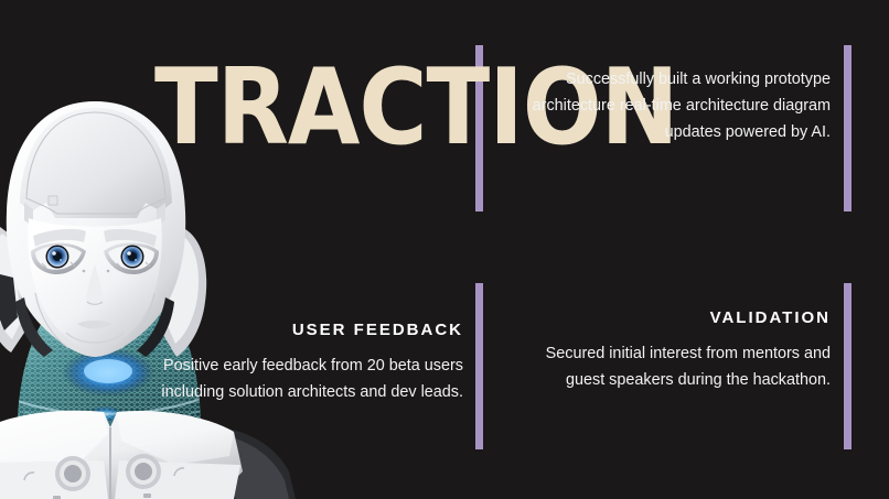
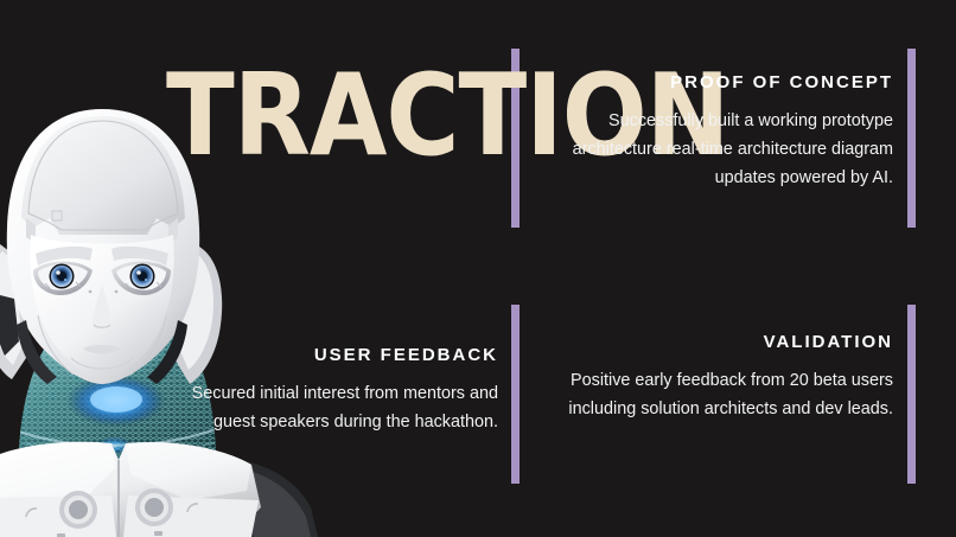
  TRACTI
+ PROOF OF CONCEPT
  Successfully built a working prototype architecture real-time architecture diagram updates powered by AI.
  VALIDATION
- Secured initial interest from mentors and guest speakers during the hackathon.
+ Positive early feedback from 20 beta users including solution architects and dev leads.
  USER FEEDBACK
- Positive early feedback from 20 beta users including solution architects and dev leads.
+ Secured initial interest from mentors and guest speakers during the hackathon.
